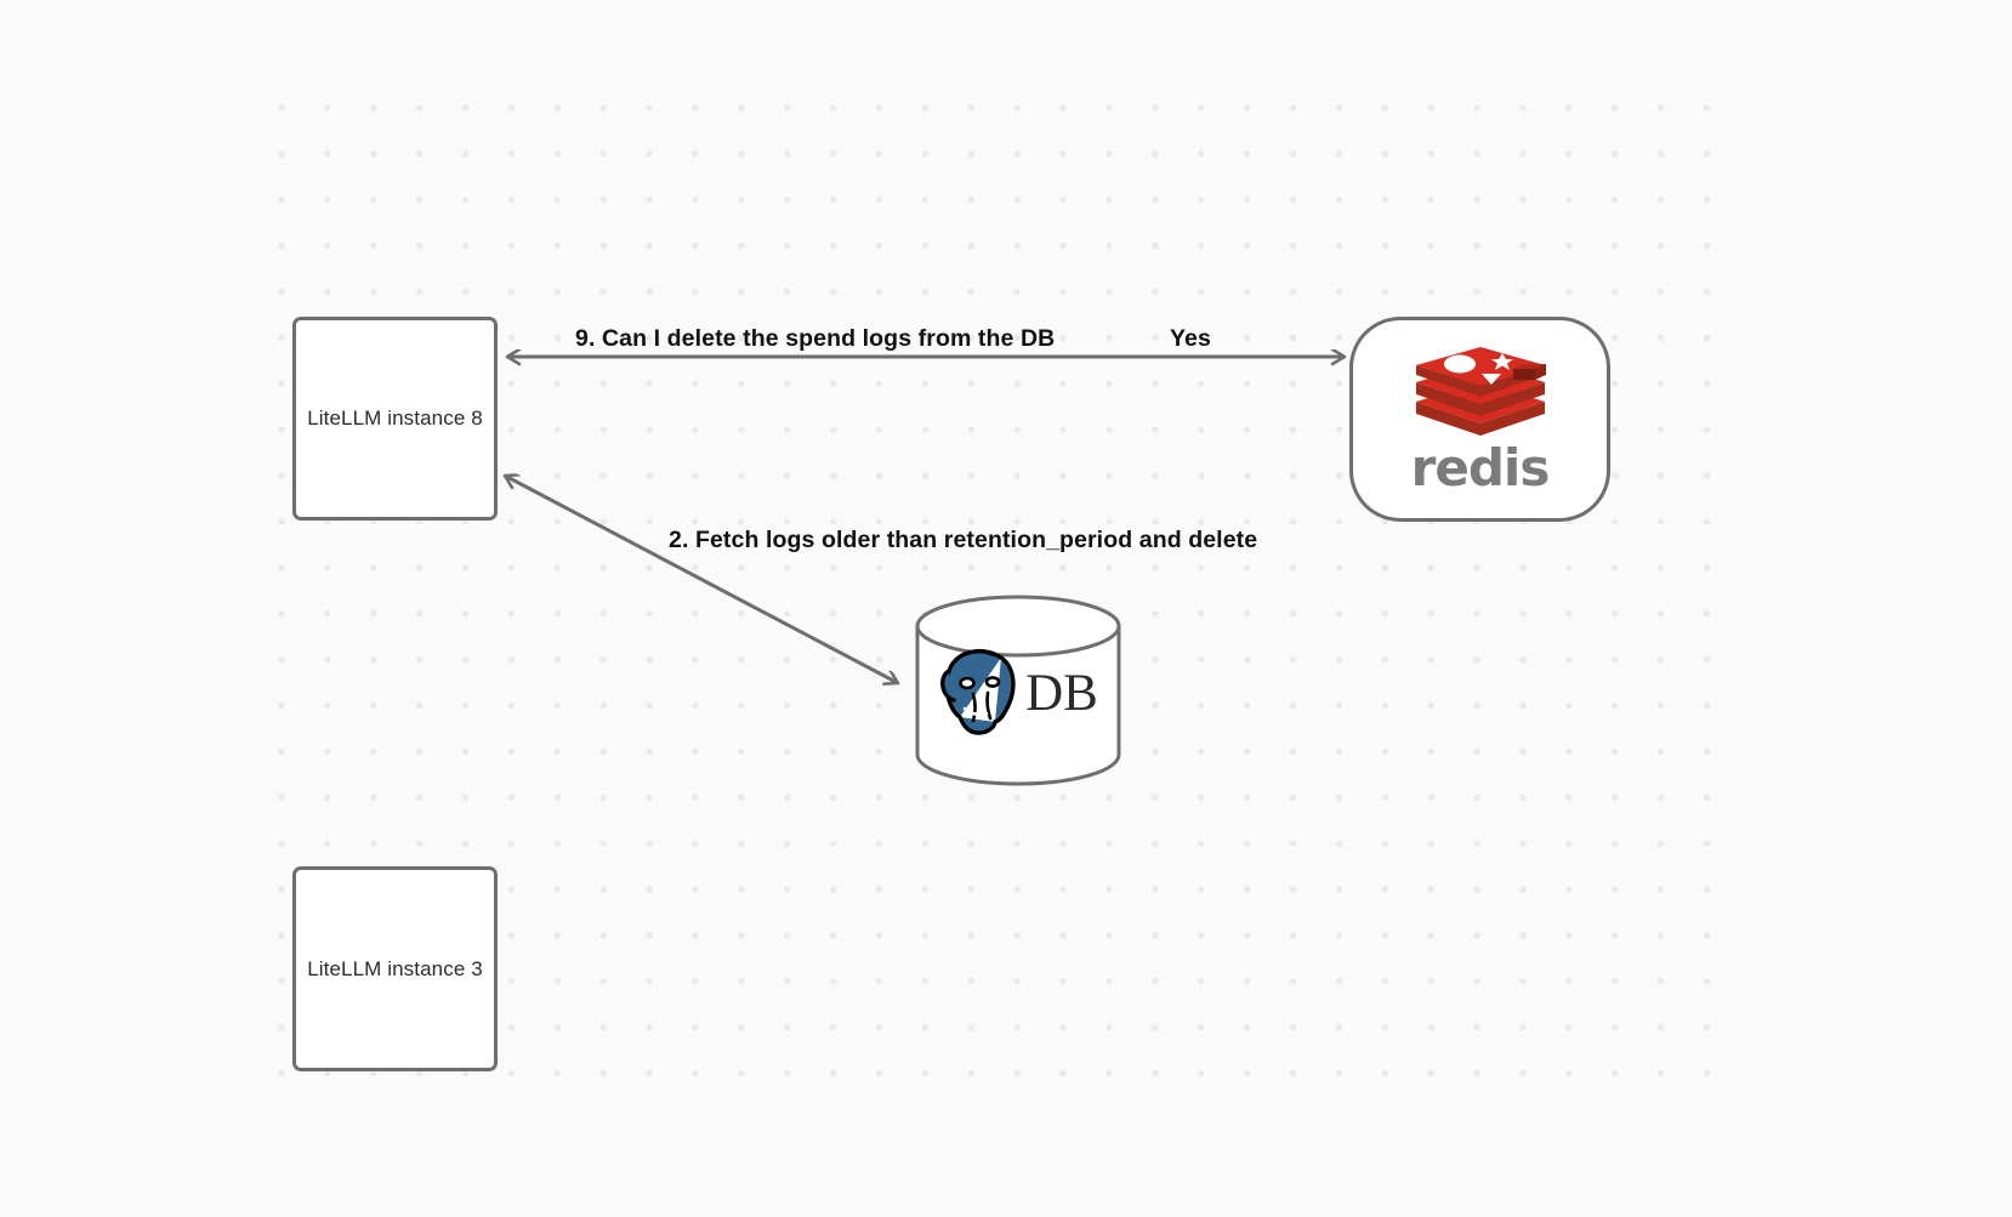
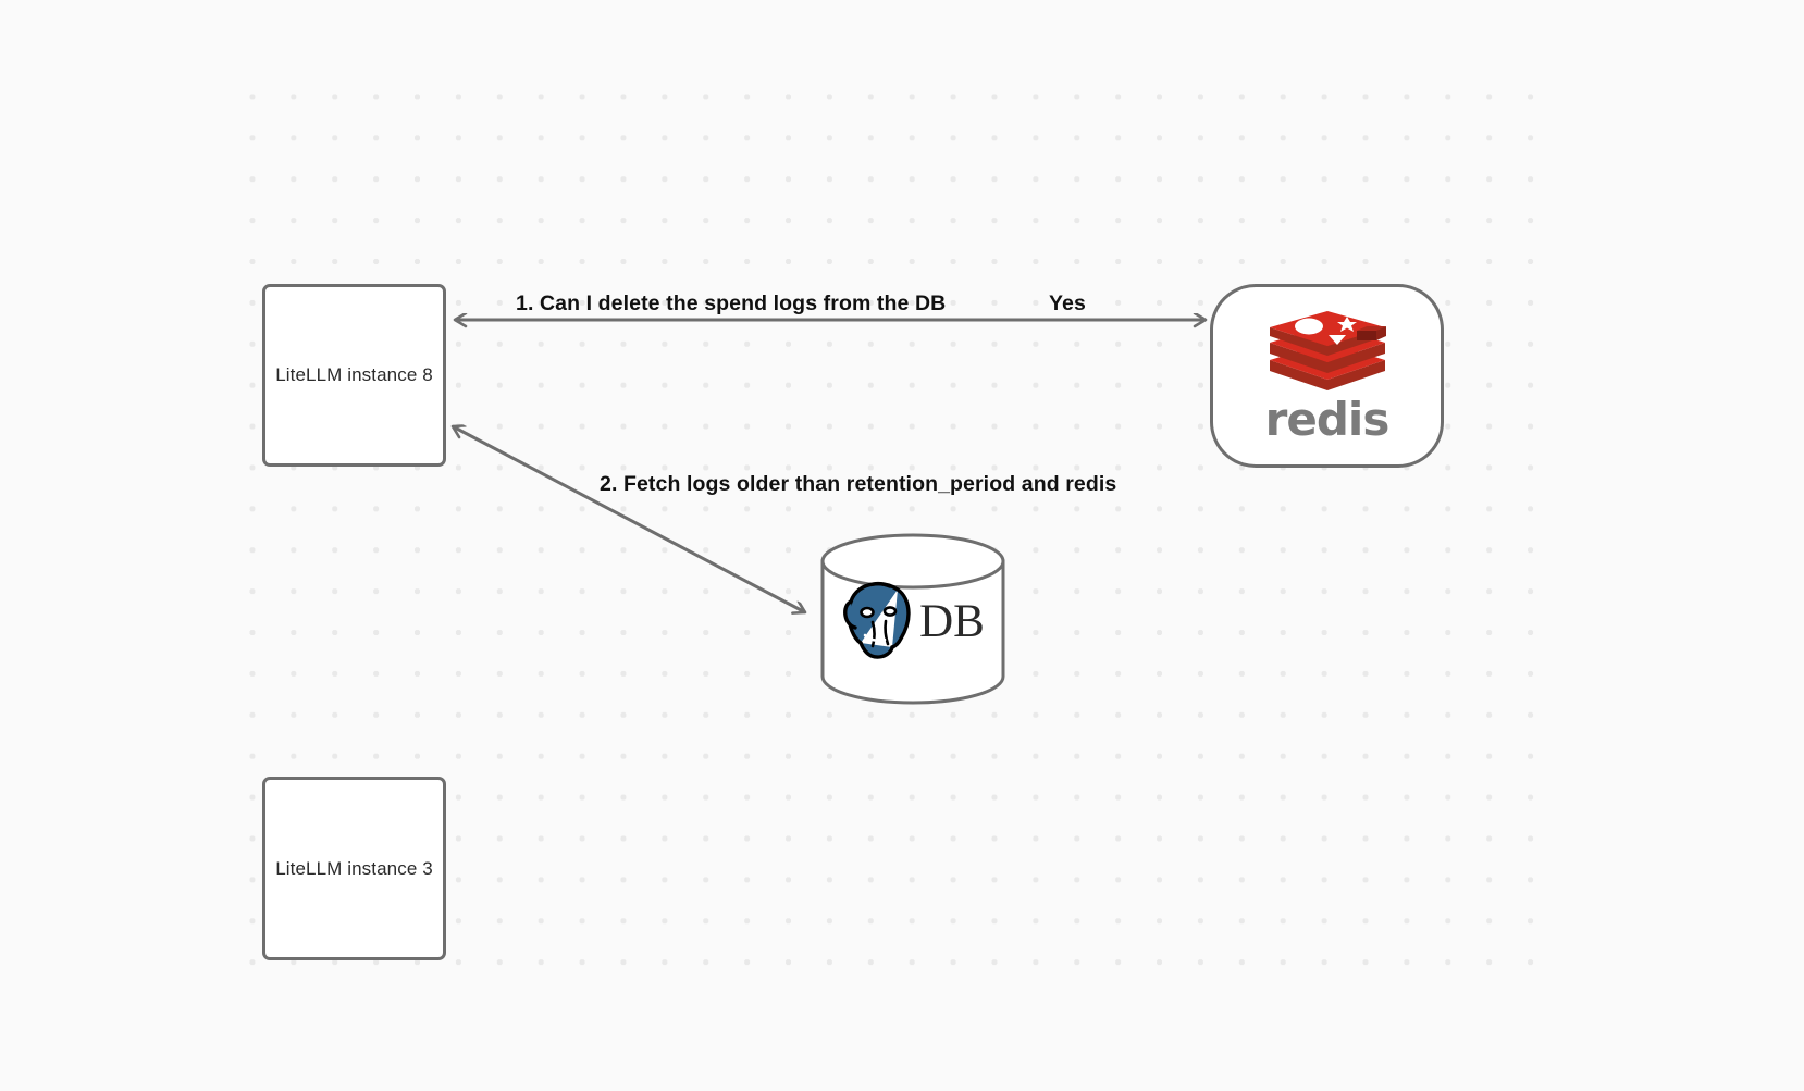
  LiteLLM instance 8
  LiteLLM instance 3
  redis
  DB
- 9. Can I delete the spend logs from the DB
+ 1. Can I delete the spend logs from the DB
  Yes
- 2. Fetch logs older than retention_period and delete
+ 2. Fetch logs older than retention_period and redis
